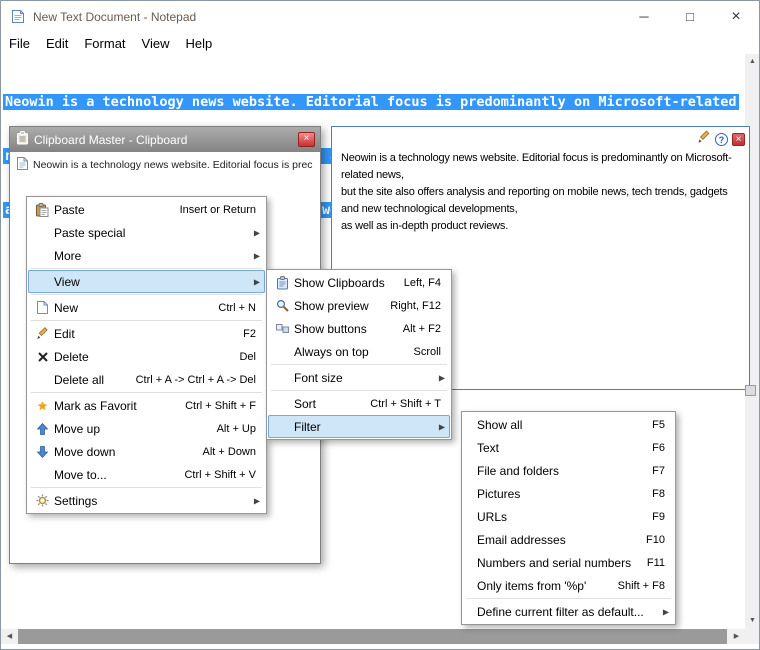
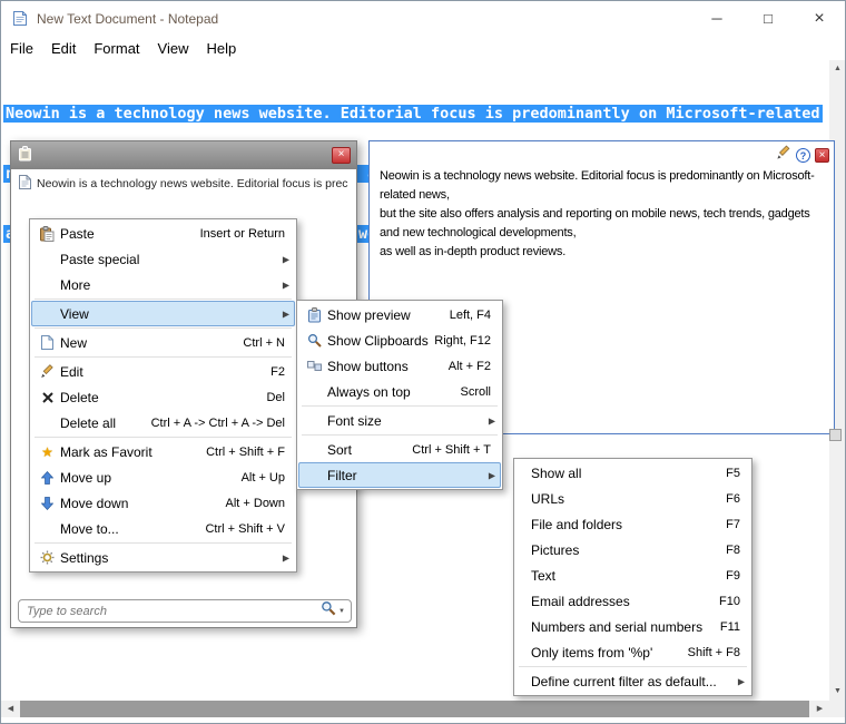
  New Text Document - Notepad
  ─
  □
  ×
  File
  Edit
  Format
  View
  Help
  Neowin is a technology news website. Editorial focus is predominantly on Microsoft-related
  ?
  ×
  Neowin is a technology news website. Editorial focus is predominantly on Microsoft-
  related news,
  but the site also offers analysis and reporting on mobile news, tech trends, gadgets
  and new technological developments,
  as well as in-depth product reviews.
- Clipboard Master - Clipboard
  ×
  Neowin is a technology news website. Editorial focus is prec
  Paste
  Insert or Return
  Paste special
  ▶
  More
  ▶
  View
  ▶
  New
  Ctrl + N
  Edit
  F2
  Delete
  Del
  Delete all
  Ctrl + A -> Ctrl + A -> Del
  ★
  Mark as Favorit
  Ctrl + Shift + F
  Move up
  Alt + Up
  Move down
  Alt + Down
  Move to...
  Ctrl + Shift + V
  Settings
  ▶
+ Type to search
- Show Clipboards
+ Show preview
  Left, F4
- Show preview
+ Show Clipboards
  Right, F12
  Show buttons
  Alt + F2
  Always on top
  Scroll
  Font size
  ▶
  Sort
  Ctrl + Shift + T
  Filter
  ▶
  Show all
  F5
- Text
+ URLs
  F6
  File and folders
  F7
  Pictures
  F8
- URLs
+ Text
  F9
  Email addresses
  F10
  Numbers and serial numbers
  F11
  Only items from '%p'
  Shift + F8
  Define current filter as default...
  ▶
